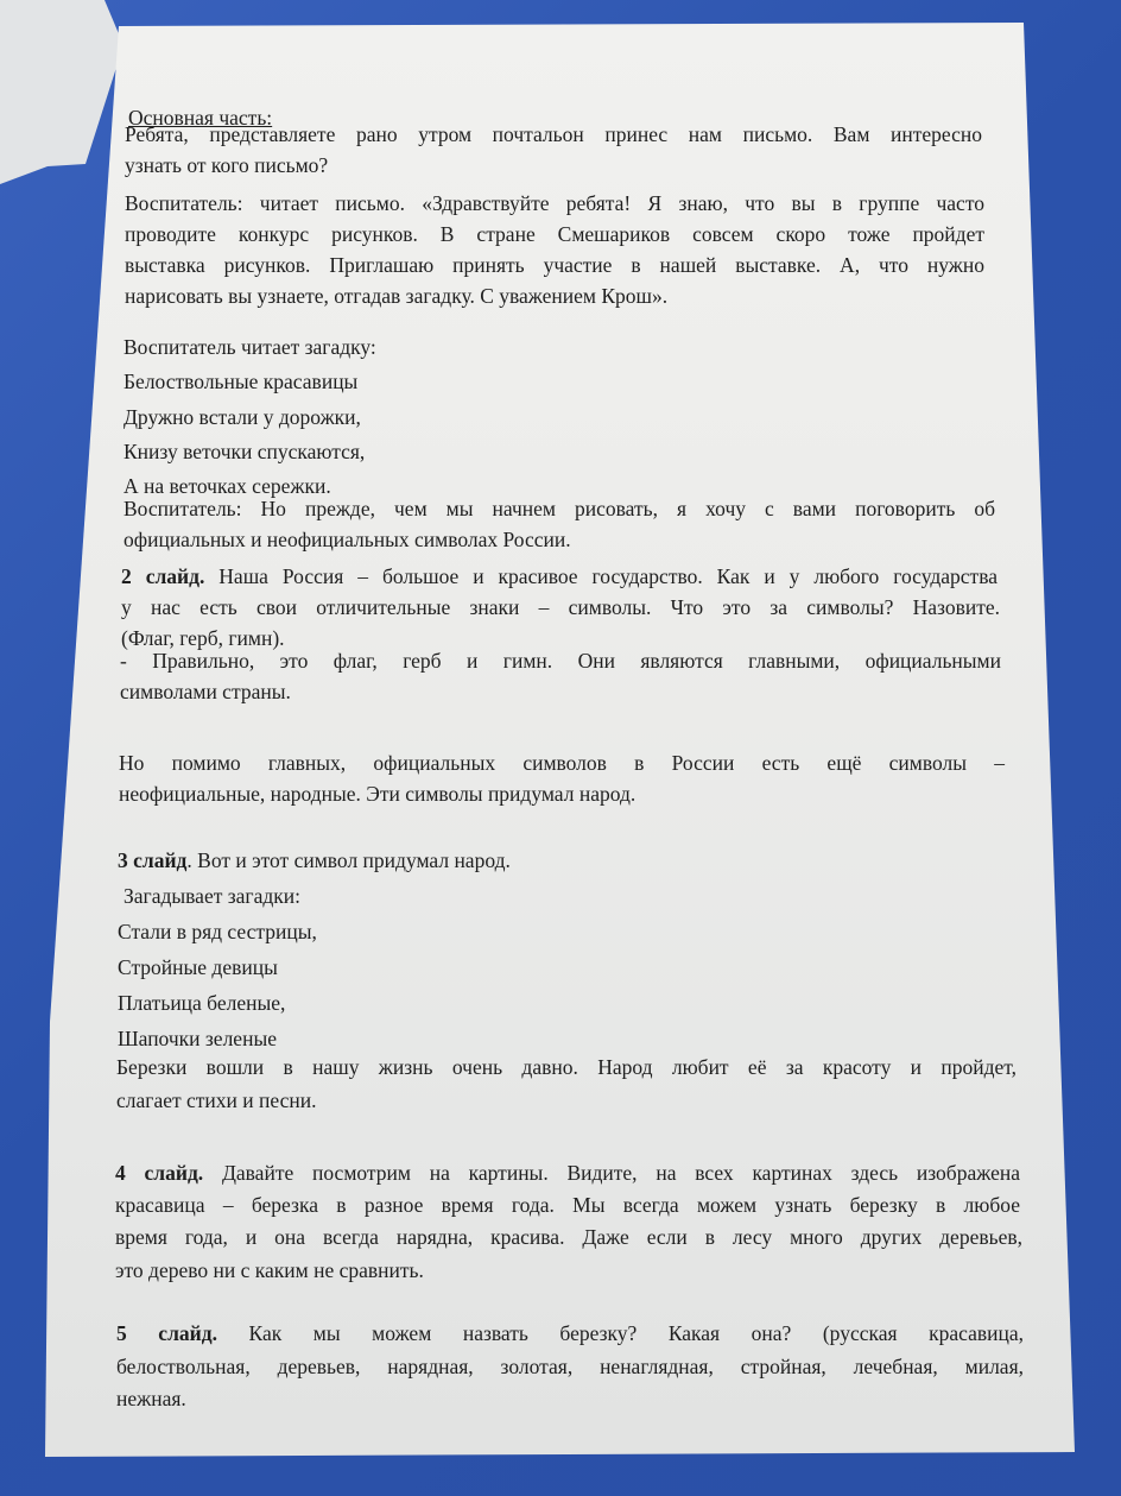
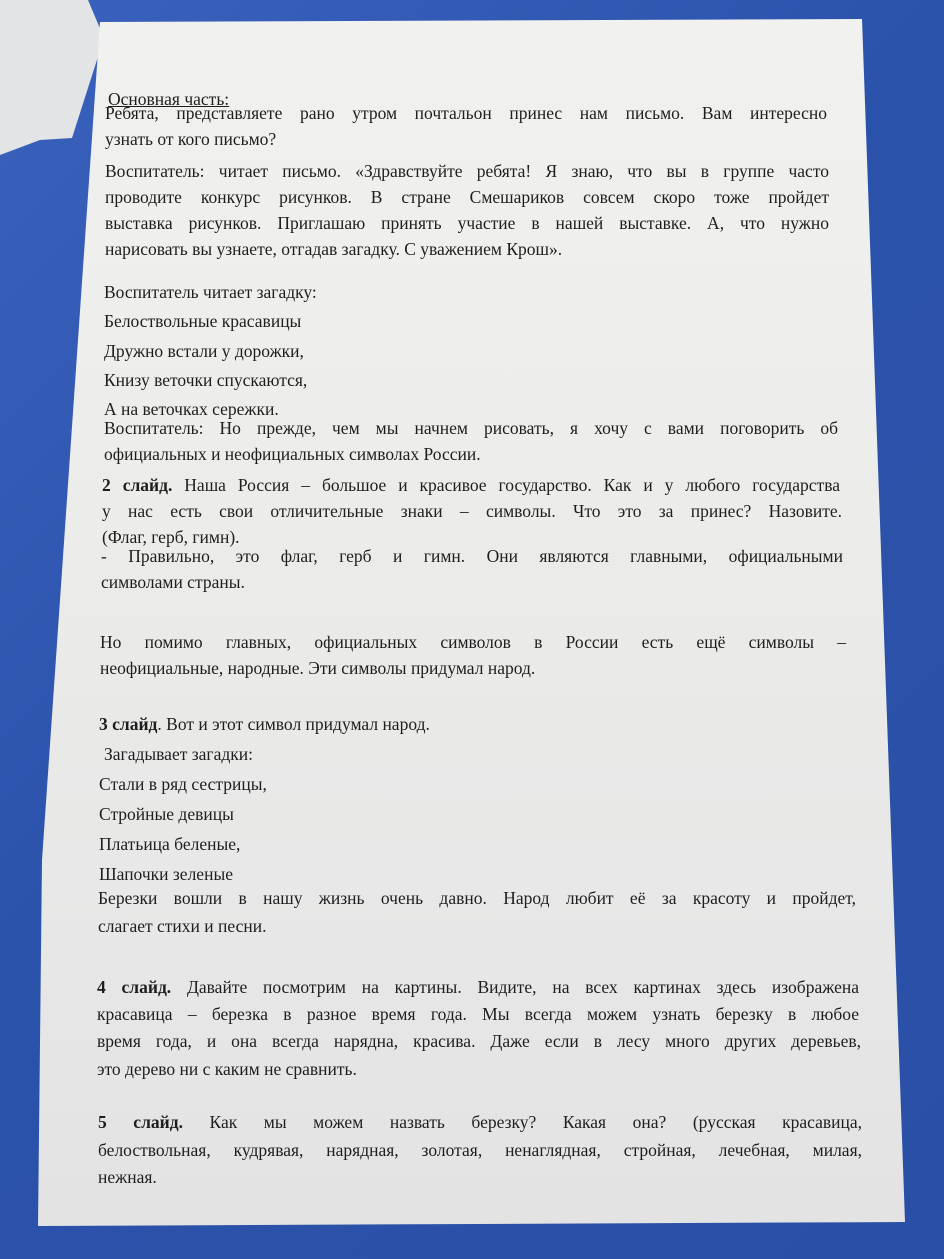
  Основная часть:
  Ребята, представляете рано утром почтальон принес нам письмо. Вам интересно
  узнать от кого письмо?
  Воспитатель: читает письмо. «Здравствуйте ребята! Я знаю, что вы в группе часто
  проводите конкурс рисунков. В стране Смешариков совсем скоро тоже пройдет
  выставка рисунков. Приглашаю принять участие в нашей выставке. А, что нужно
  нарисовать вы узнаете, отгадав загадку. С уважением Крош».
  Воспитатель читает загадку:
  Белоствольные красавицы
  Дружно встали у дорожки,
  Книзу веточки спускаются,
  А на веточках сережки.
  Воспитатель: Но прежде, чем мы начнем рисовать, я хочу с вами поговорить об
  официальных и неофициальных символах России.
  2 слайд. Наша Россия – большое и красивое государство. Как и у любого государства
- у нас есть свои отличительные знаки – символы. Что это за символы? Назовите.
+ у нас есть свои отличительные знаки – символы. Что это за принес? Назовите.
  (Флаг, герб, гимн).
  - Правильно, это флаг, герб и гимн. Они являются главными, официальными
  символами страны.
  Но помимо главных, официальных символов в России есть ещё символы –
  неофициальные, народные. Эти символы придумал народ.
  3 слайд. Вот и этот символ придумал народ.
  Загадывает загадки:
  Стали в ряд сестрицы,
  Стройные девицы
  Платьица беленые,
  Шапочки зеленые
  Березки вошли в нашу жизнь очень давно. Народ любит её за красоту и пройдет,
  слагает стихи и песни.
  4 слайд. Давайте посмотрим на картины. Видите, на всех картинах здесь изображена
  красавица – березка в разное время года. Мы всегда можем узнать березку в любое
  время года, и она всегда нарядна, красива. Даже если в лесу много других деревьев,
  это дерево ни с каким не сравнить.
  5 слайд. Как мы можем назвать березку? Какая она? (русская красавица,
- белоствольная, деревьев, нарядная, золотая, ненаглядная, стройная, лечебная, милая,
+ белоствольная, кудрявая, нарядная, золотая, ненаглядная, стройная, лечебная, милая,
  нежная.
